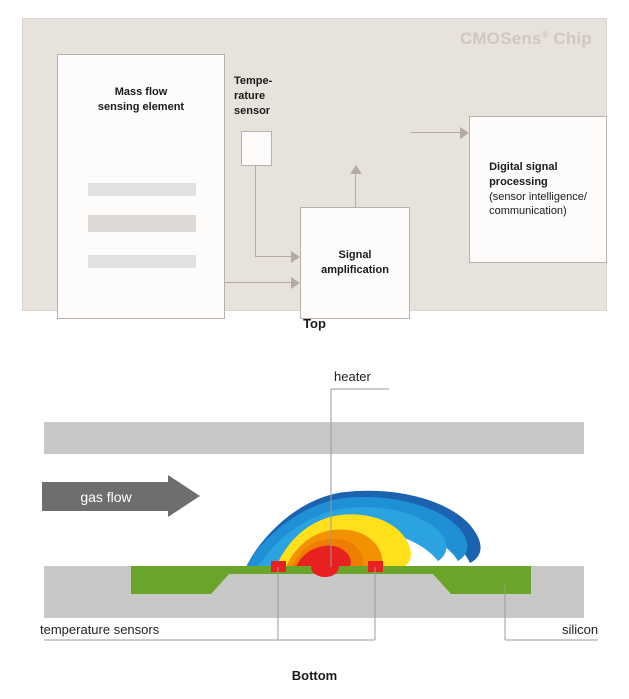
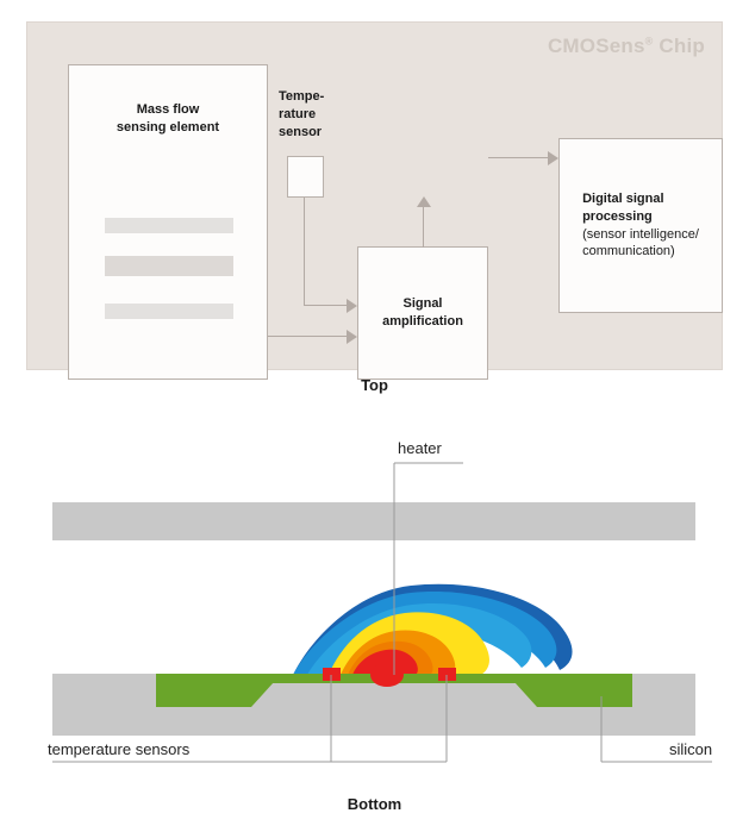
  CMOSens® Chip
  Mass flow
  sensing element
  Tempe-
  rature
  sensor
  Signal
  amplification
  Digital signal
  processing
  (sensor intelligence/
  communication)
  Top
- gas flow
  heater
  temperature sensors
  silicon
  Bottom
